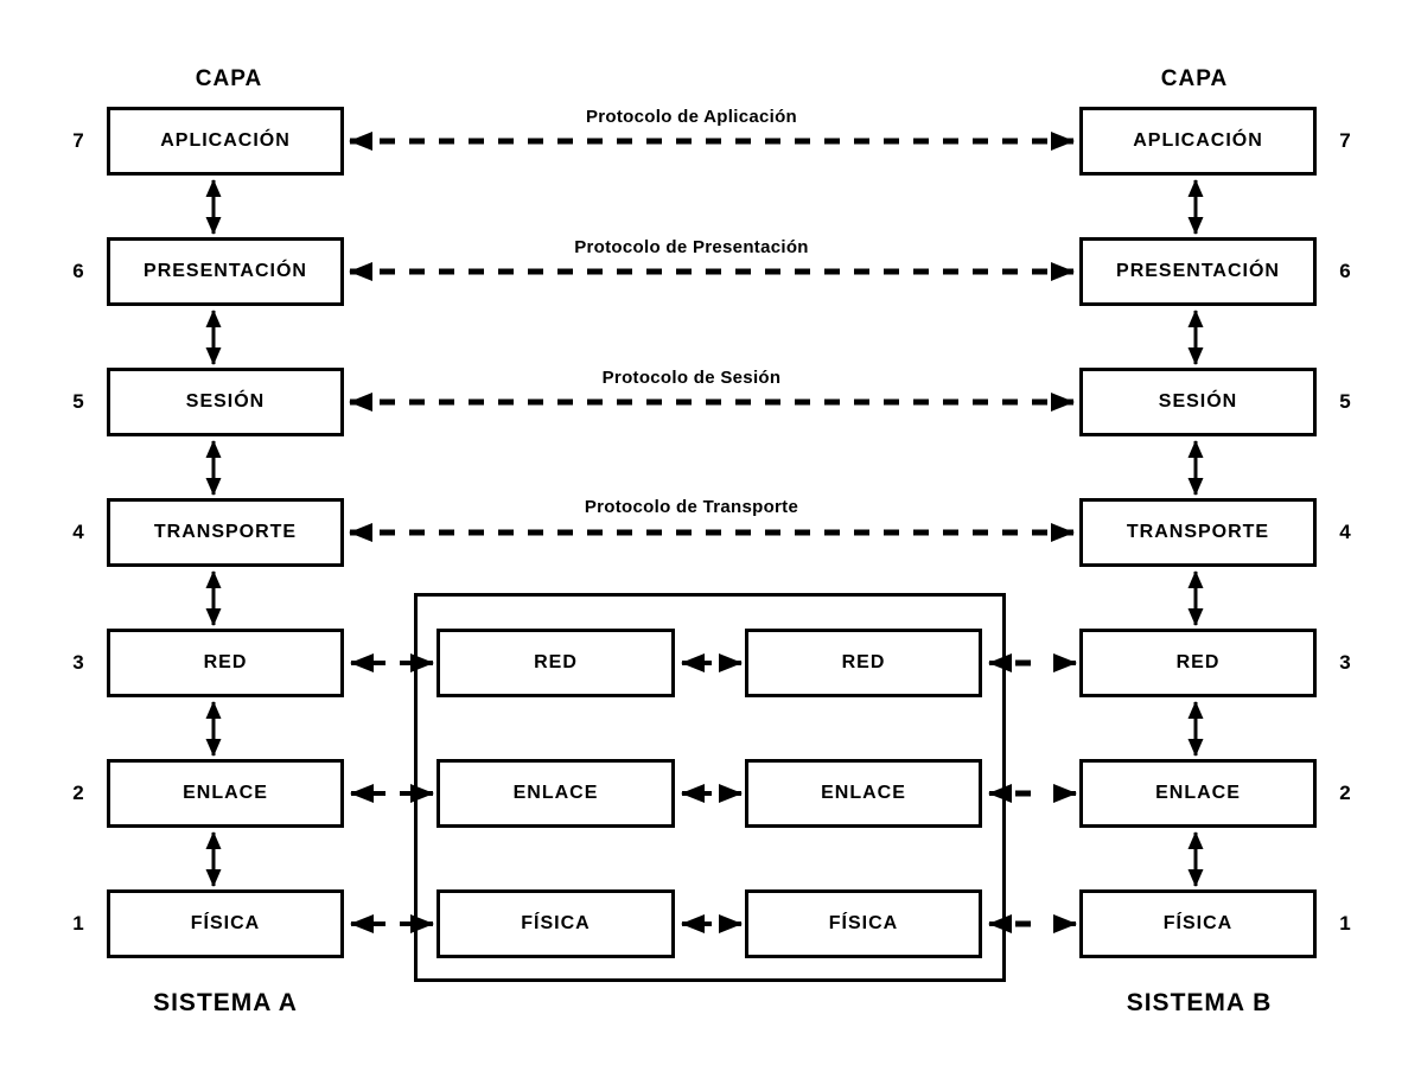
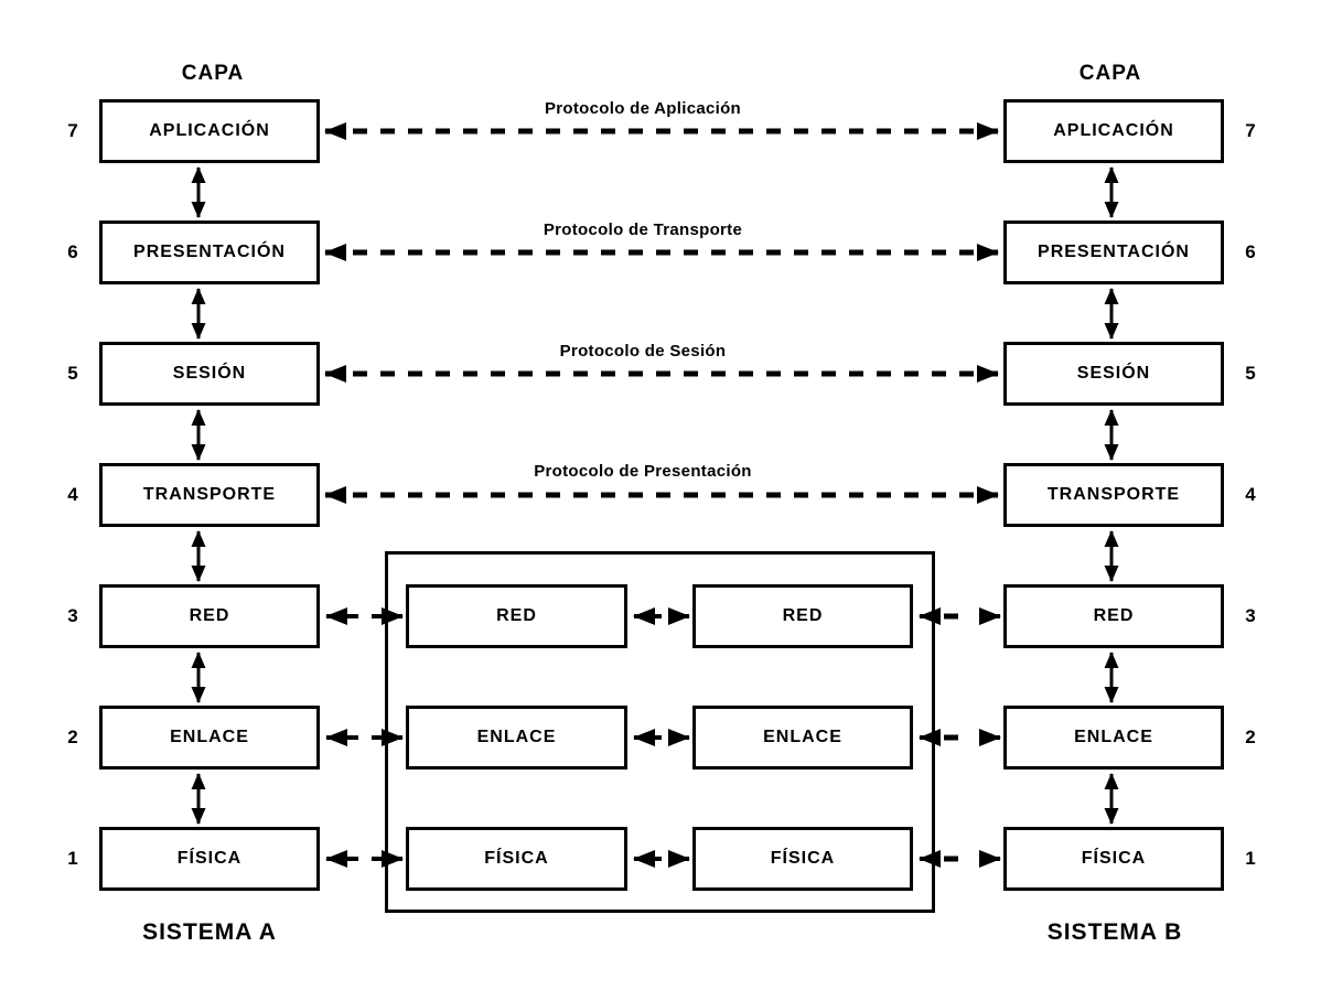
  CAPA
  CAPA
  7
  6
  5
  4
  3
  2
  1
  APLICACIÓN
  PRESENTACIÓN
  SESIÓN
  TRANSPORTE
  RED
  ENLACE
  FÍSICA
  APLICACIÓN
  PRESENTACIÓN
  SESIÓN
  TRANSPORTE
  RED
  ENLACE
  FÍSICA
  7
  6
  5
  4
  3
  2
  1
  RED
  ENLACE
  FÍSICA
  RED
  ENLACE
  FÍSICA
  Protocolo de Aplicación
- Protocolo de Presentación
+ Protocolo de Transporte
  Protocolo de Sesión
- Protocolo de Transporte
+ Protocolo de Presentación
  SISTEMA A
  SISTEMA B
